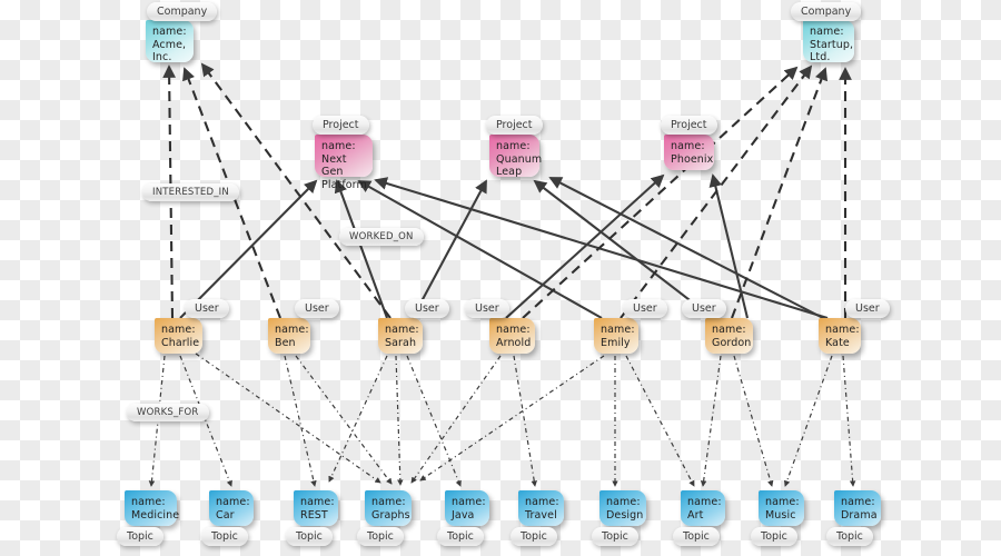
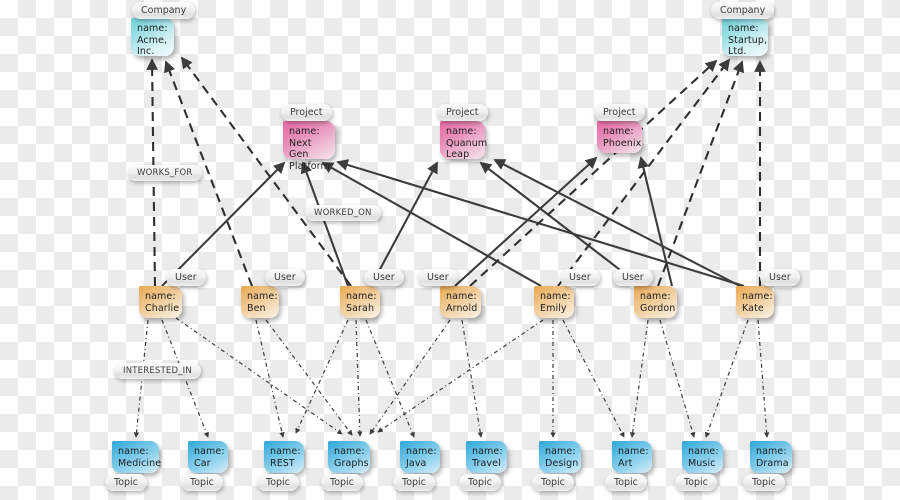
  name:
  Acme,
  Inc.
  Company
  name:
  Startup,
  Ltd.
  Company
  name:
  Next Gen
  Platform
  Project
  name:
  Quanum
  Leap
  Project
  name:
  Phoenix
  Project
  name:
  Charlie
  User
  name:
  Ben
  User
  name:
  Sarah
  User
  name:
  Arnold
  User
  name:
  Emily
  User
  name:
  Gordon
  User
  name:
  Kate
  User
  name:
  Medicine
  Topic
  name:
  Car
  Topic
  name:
  REST
  Topic
  name:
  Graphs
  Topic
  name:
  Java
  Topic
  name:
  Travel
  Topic
  name:
  Design
  Topic
  name:
  Art
  Topic
  name:
  Music
  Topic
  name:
  Drama
  Topic
- INTERESTED_IN
+ WORKS_FOR
  WORKED_ON
- WORKS_FOR
+ INTERESTED_IN
